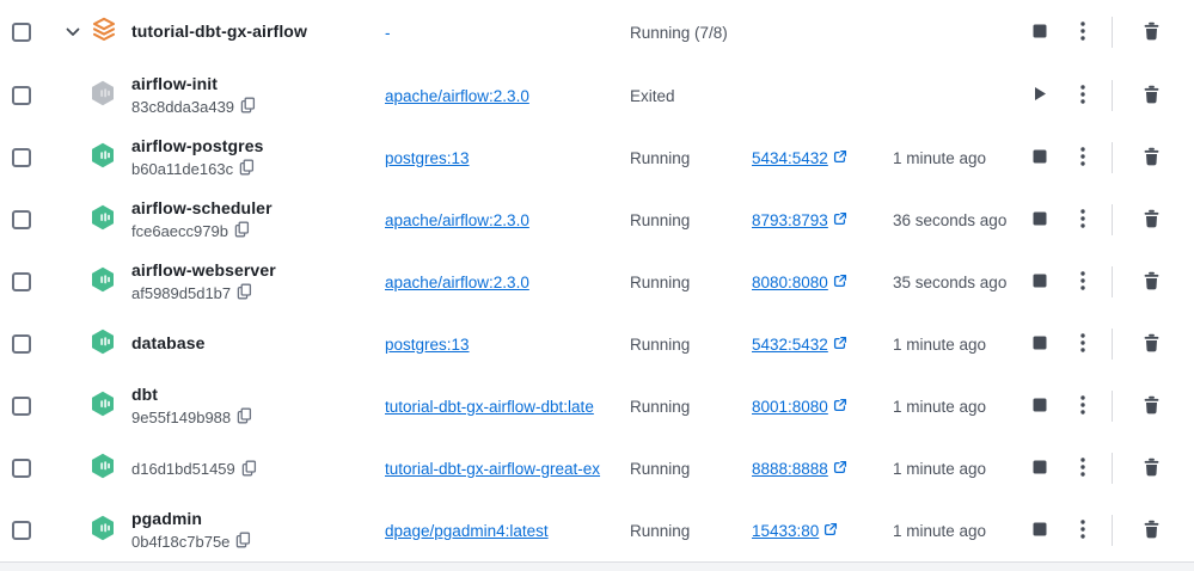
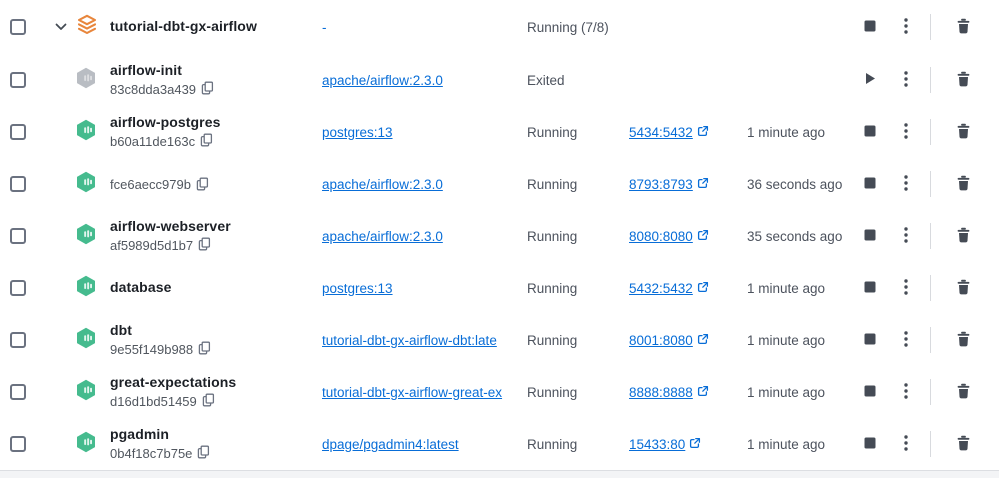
  tutorial-dbt-gx-airflow
  -
  Running (7/8)
  airflow-init
  83c8dda3a439
  apache/airflow:2.3.0
  Exited
  airflow-postgres
  b60a11de163c
  postgres:13
  Running
  5434:5432
  1 minute ago
- airflow-scheduler
  fce6aecc979b
  apache/airflow:2.3.0
  Running
  8793:8793
  36 seconds ago
  airflow-webserver
  af5989d5d1b7
  apache/airflow:2.3.0
  Running
  8080:8080
  35 seconds ago
  database
  postgres:13
  Running
  5432:5432
  1 minute ago
  dbt
  9e55f149b988
  tutorial-dbt-gx-airflow-dbt:late
  Running
  8001:8080
  1 minute ago
+ great-expectations
  d16d1bd51459
  tutorial-dbt-gx-airflow-great-ex
  Running
  8888:8888
  1 minute ago
  pgadmin
  0b4f18c7b75e
  dpage/pgadmin4:latest
  Running
  15433:80
  1 minute ago
